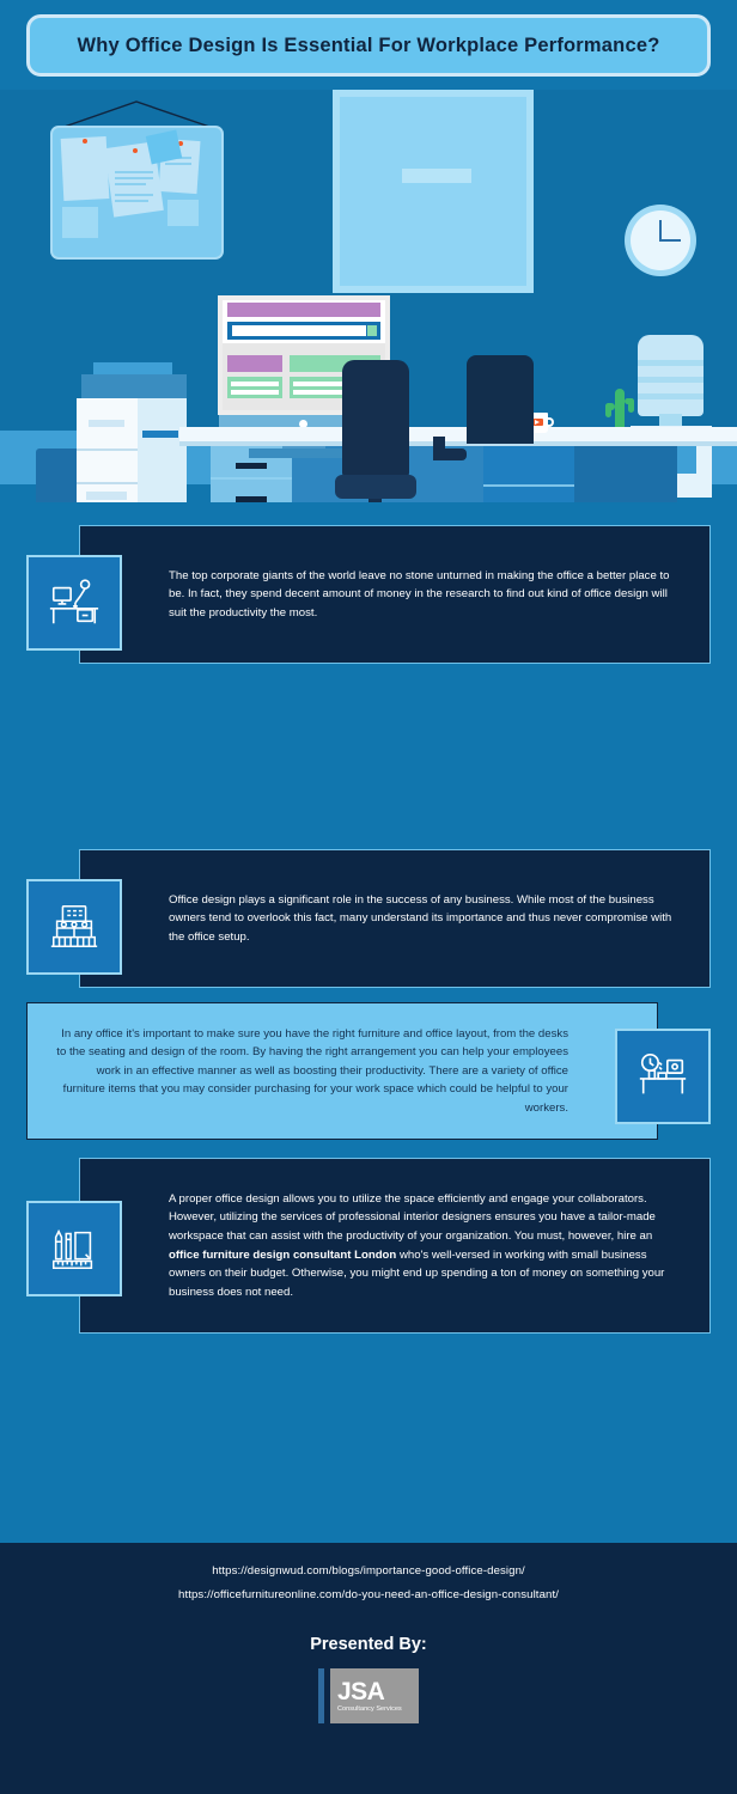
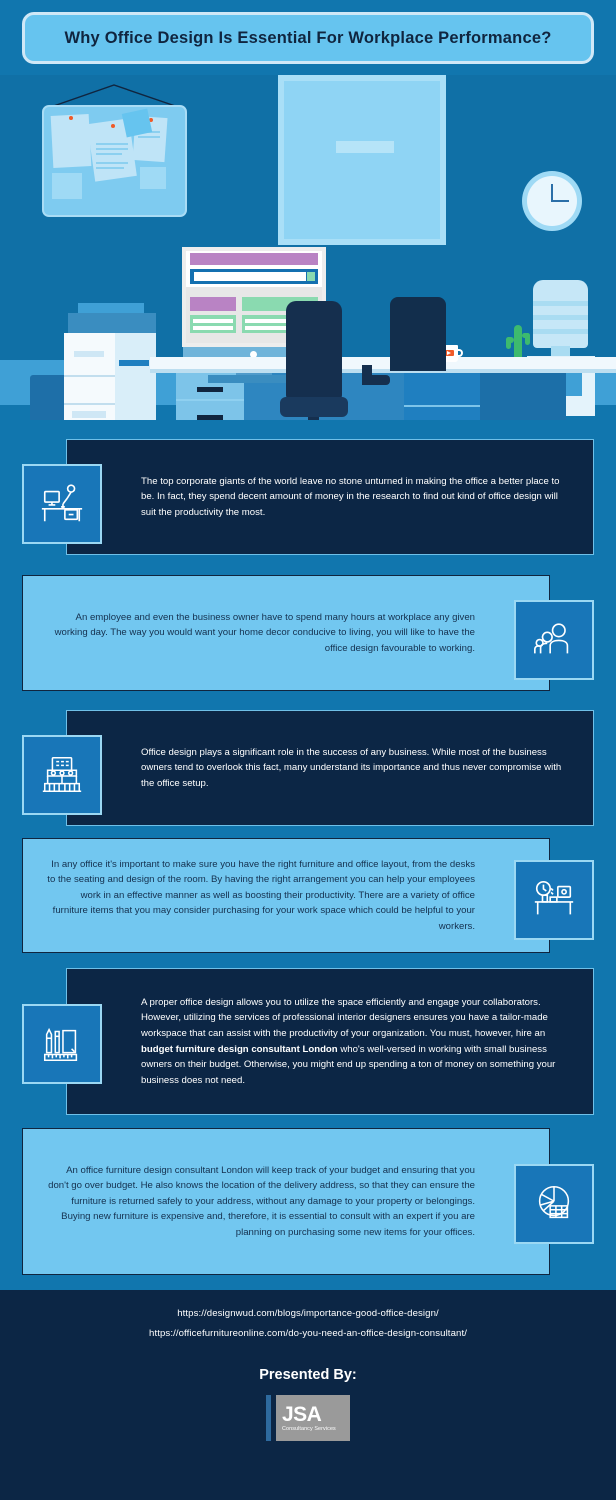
  Why Office Design Is Essential For Workplace Performance?
  The top corporate giants of the world leave no stone unturned in making the office a better place to be. In fact, they spend decent amount of money in the research to find out kind of office design will suit the productivity the most.
+ An employee and even the business owner have to spend many hours at workplace any given working day. The way you would want your home decor conducive to living, you will like to have the office design favourable to working.
  Office design plays a significant role in the success of any business. While most of the business owners tend to overlook this fact, many understand its importance and thus never compromise with the office setup.
  In any office it's important to make sure you have the right furniture and office layout, from the desks to the seating and design of the room. By having the right arrangement you can help your employees work in an effective manner as well as boosting their productivity. There are a variety of office furniture items that you may consider purchasing for your work space which could be helpful to your workers.
- A proper office design allows you to utilize the space efficiently and engage your collaborators. However, utilizing the services of professional interior designers ensures you have a tailor-made workspace that can assist with the productivity of your organization. You must, however, hire an office furniture design consultant London who's well-versed in working with small business owners on their budget. Otherwise, you might end up spending a ton of money on something your business does not need.
+ A proper office design allows you to utilize the space efficiently and engage your collaborators. However, utilizing the services of professional interior designers ensures you have a tailor-made workspace that can assist with the productivity of your organization. You must, however, hire an budget furniture design consultant London who's well-versed in working with small business owners on their budget. Otherwise, you might end up spending a ton of money on something your business does not need.
+ An office furniture design consultant London will keep track of your budget and ensuring that you don't go over budget. He also knows the location of the delivery address, so that they can ensure the furniture is returned safely to your address, without any damage to your property or belongings. Buying new furniture is expensive and, therefore, it is essential to consult with an expert if you are planning on purchasing some new items for your offices.
  https://designwud.com/blogs/importance-good-office-design/
  https://officefurnitureonline.com/do-you-need-an-office-design-consultant/
  Presented By:
  JSA
